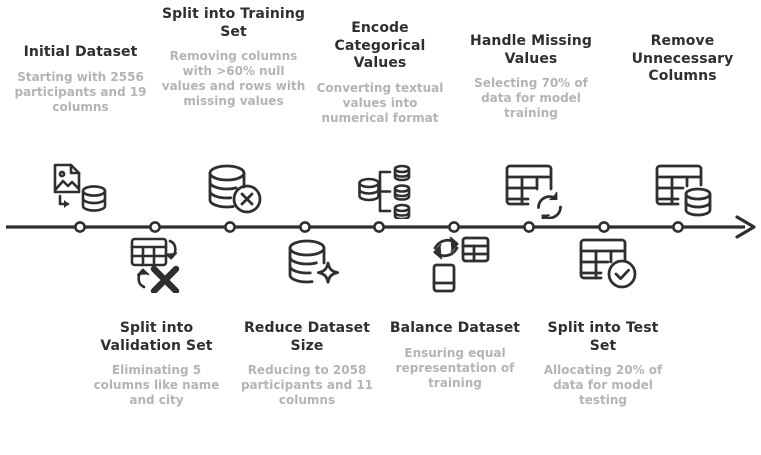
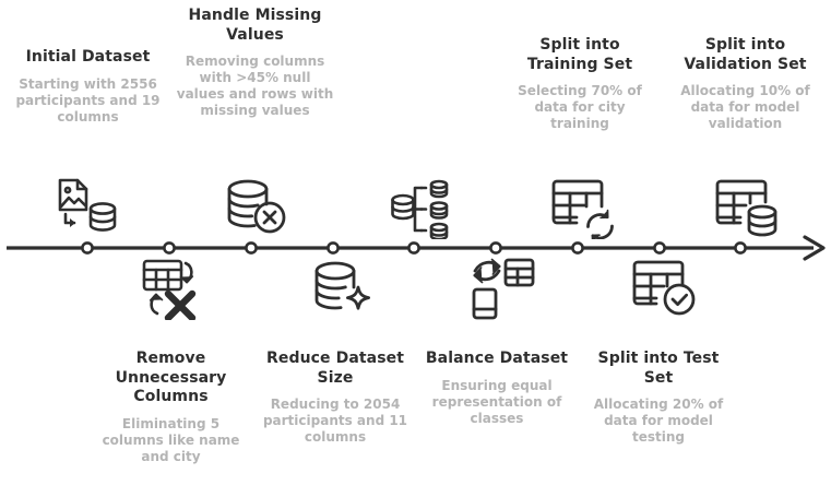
  Initial Dataset
  Starting with 2556 participants and 19 columns
- Split into Training Set
+ Handle Missing Values
- Removing columns with >60% null values and rows with missing values
+ Removing columns with >45% null values and rows with missing values
- Encode Categorical Values
- Converting textual values into numerical format
- Handle Missing Values
+ Split into Training Set
- Selecting 70% of data for model training
+ Selecting 70% of data for city training
- Remove Unnecessary Columns
+ Split into Validation Set
+ Allocating 10% of data for model validation
- Split into Validation Set
+ Remove Unnecessary Columns
  Eliminating 5 columns like name and city
  Reduce Dataset Size
- Reducing to 2058 participants and 11 columns
+ Reducing to 2054 participants and 11 columns
  Balance Dataset
- Ensuring equal representation of training
+ Ensuring equal representation of classes
  Split into Test Set
  Allocating 20% of data for model testing
